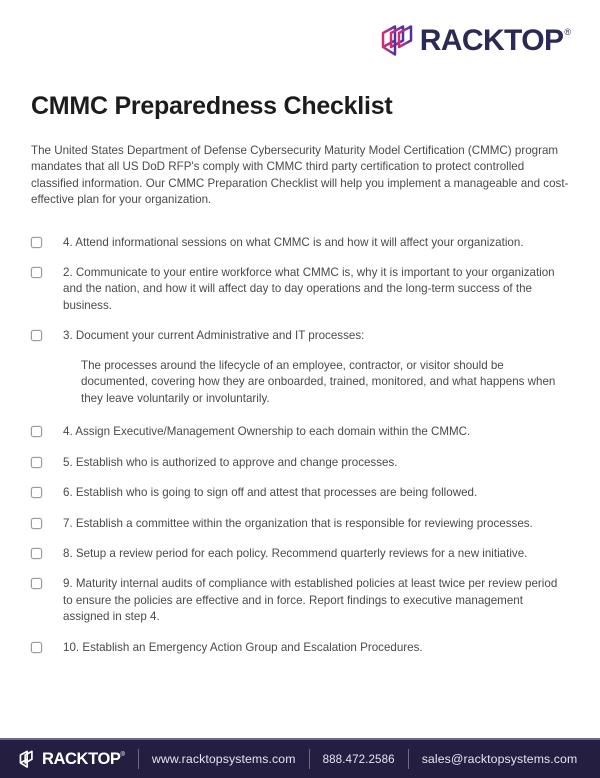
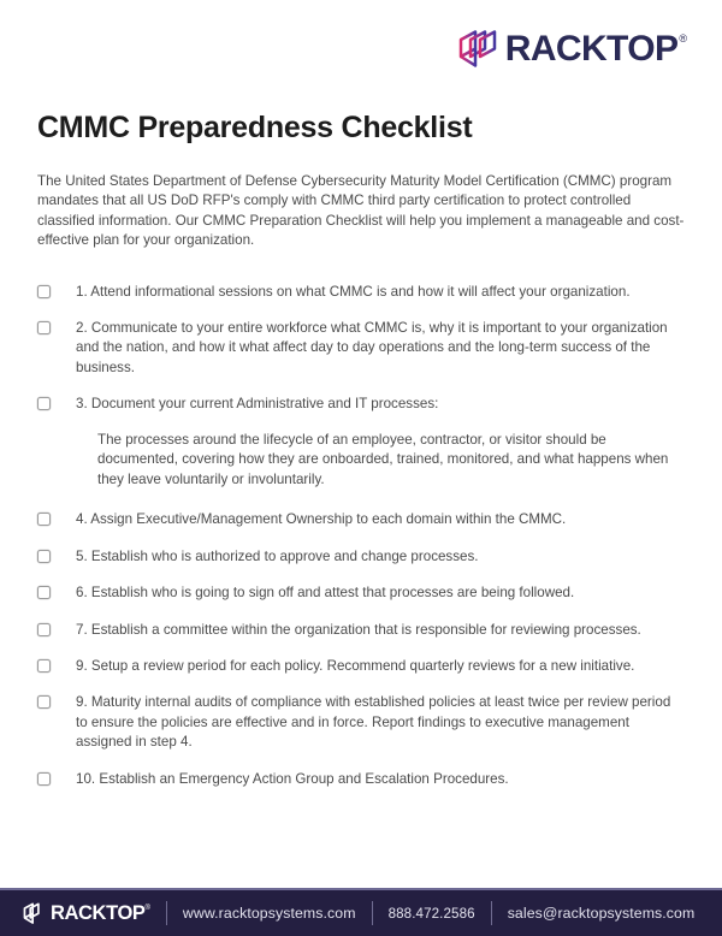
  RACKTOP
  ®
  CMMC Preparedness Checklist
  The United States Department of Defense Cybersecurity Maturity Model Certification (CMMC) program mandates that all US DoD RFP's comply with CMMC third party certification to protect controlled classified information. Our CMMC Preparation Checklist will help you implement a manageable and cost-effective plan for your organization.
- 4. Attend informational sessions on what CMMC is and how it will affect your organization.
+ 1. Attend informational sessions on what CMMC is and how it will affect your organization.
- 2. Communicate to your entire workforce what CMMC is, why it is important to your organization and the nation, and how it will affect day to day operations and the long-term success of the business.
+ 2. Communicate to your entire workforce what CMMC is, why it is important to your organization and the nation, and how it what affect day to day operations and the long-term success of the business.
  3. Document your current Administrative and IT processes:
  The processes around the lifecycle of an employee, contractor, or visitor should be documented, covering how they are onboarded, trained, monitored, and what happens when they leave voluntarily or involuntarily.
  4. Assign Executive/Management Ownership to each domain within the CMMC.
  5. Establish who is authorized to approve and change processes.
  6. Establish who is going to sign off and attest that processes are being followed.
  7. Establish a committee within the organization that is responsible for reviewing processes.
- 8. Setup a review period for each policy. Recommend quarterly reviews for a new initiative.
+ 9. Setup a review period for each policy. Recommend quarterly reviews for a new initiative.
  9. Maturity internal audits of compliance with established policies at least twice per review period to ensure the policies are effective and in force. Report findings to executive management assigned in step 4.
  10. Establish an Emergency Action Group and Escalation Procedures.
  RACKTOP
  www.racktopsystems.com
  888.472.2586
  sales@racktopsystems.com
